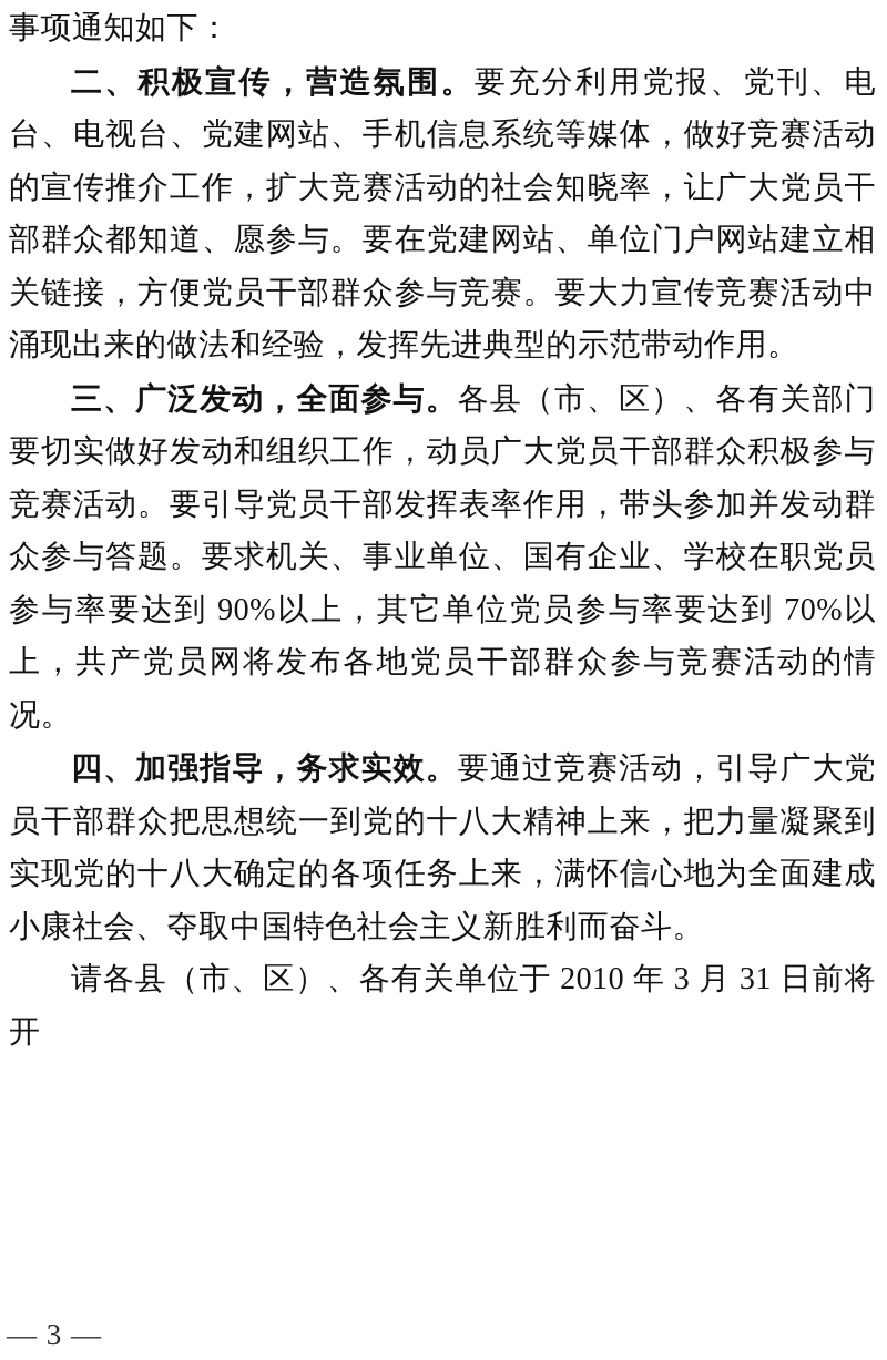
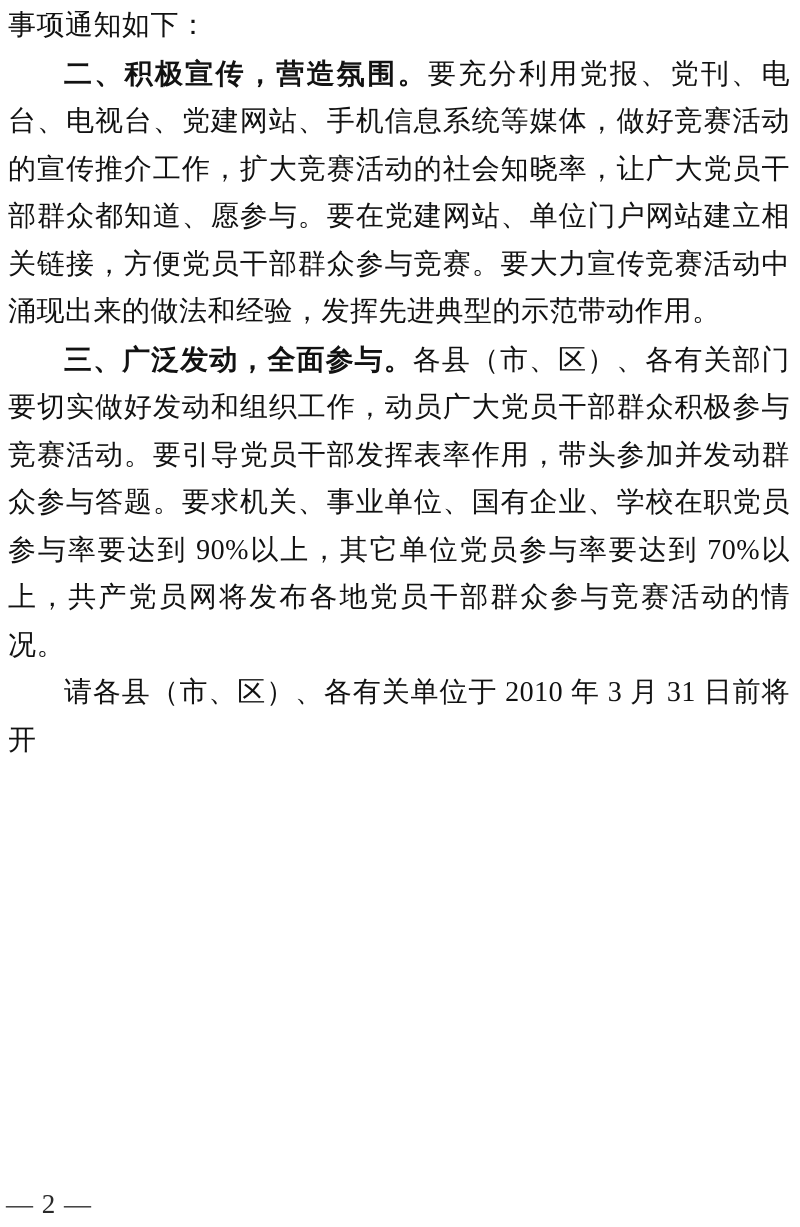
  事项通知如下：
  二、积极宣传，营造氛围。要充分利用党报、党刊、电台、电视台、党建网站、手机信息系统等媒体，做好竞赛活动的宣传推介工作，扩大竞赛活动的社会知晓率，让广大党员干部群众都知道、愿参与。要在党建网站、单位门户网站建立相关链接，方便党员干部群众参与竞赛。要大力宣传竞赛活动中涌现出来的做法和经验，发挥先进典型的示范带动作用。
  三、广泛发动，全面参与。各县（市、区）、各有关部门要切实做好发动和组织工作，动员广大党员干部群众积极参与竞赛活动。要引导党员干部发挥表率作用，带头参加并发动群众参与答题。要求机关、事业单位、国有企业、学校在职党员参与率要达到 90%以上，其它单位党员参与率要达到 70%以上，共产党员网将发布各地党员干部群众参与竞赛活动的情况。
- 四、加强指导，务求实效。要通过竞赛活动，引导广大党员干部群众把思想统一到党的十八大精神上来，把力量凝聚到实现党的十八大确定的各项任务上来，满怀信心地为全面建成小康社会、夺取中国特色社会主义新胜利而奋斗。
  请各县（市、区）、各有关单位于 2010 年 3 月 31 日前将开
- — 3 —
+ — 2 —
